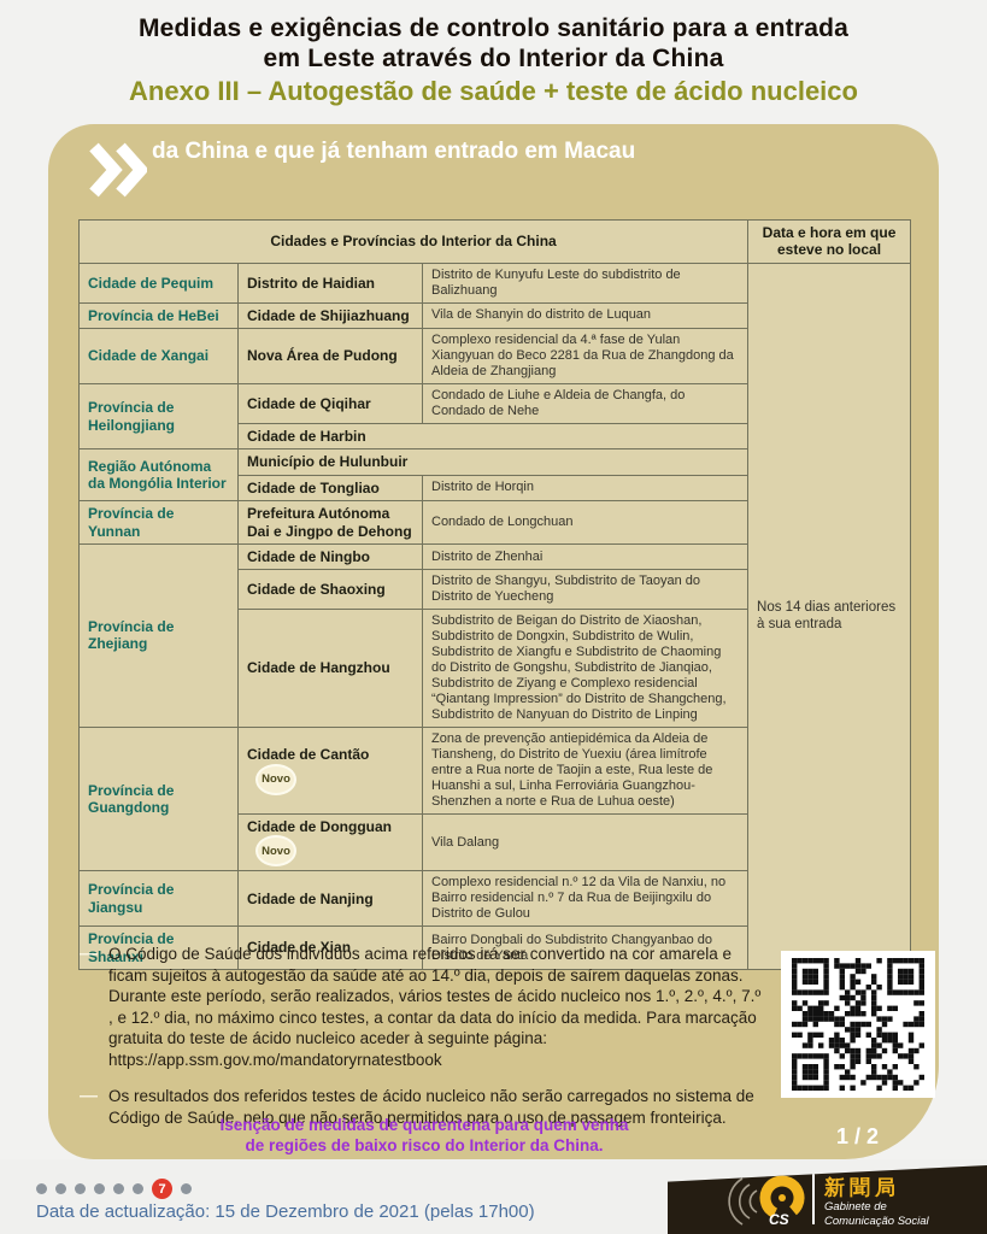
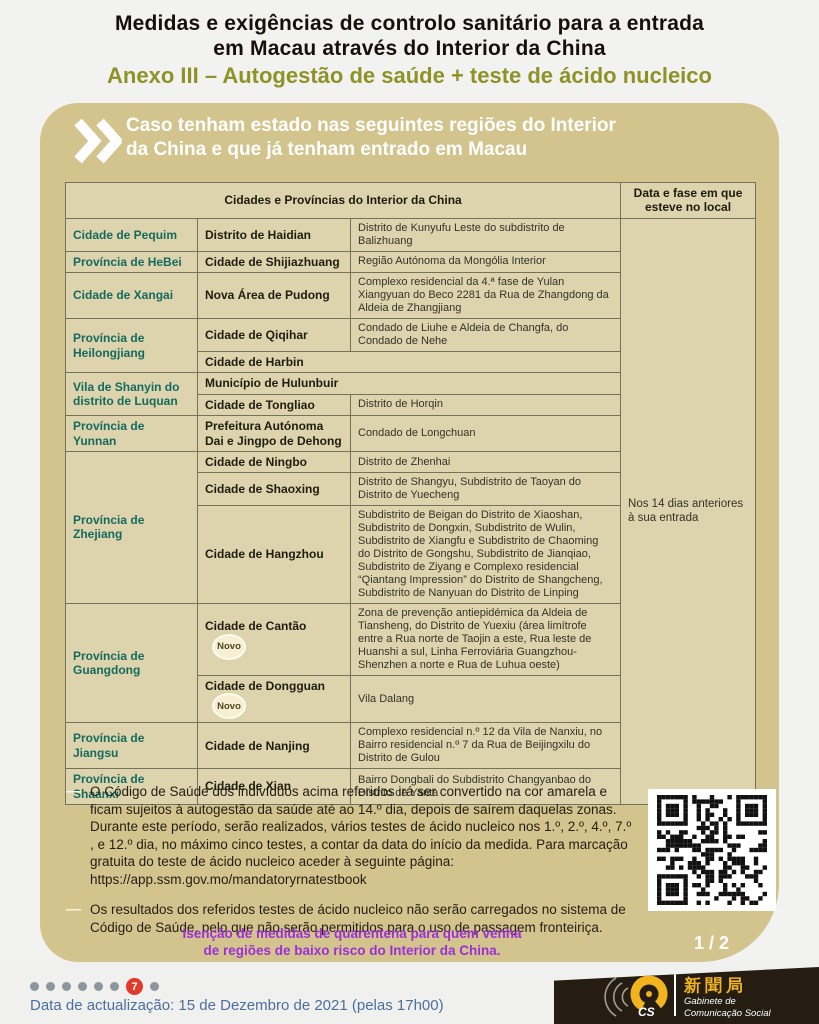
  Medidas e exigências de controlo sanitário para a entrada
- em Leste através do Interior da China
+ em Macau através do Interior da China
  Anexo III – Autogestão de saúde + teste de ácido nucleico
+ Caso tenham estado nas seguintes regiões do Interior
  da China e que já tenham entrado em Macau
- Cidades e Províncias do Interior da China	Data e hora em que esteve no local
+ Cidades e Províncias do Interior da China	Data e fase em que esteve no local
  Cidade de Pequim	Distrito de Haidian	Distrito de Kunyufu Leste do subdistrito de Balizhuang	Nos 14 dias anteriores à sua entrada
- Província de HeBei	Cidade de Shijiazhuang	Vila de Shanyin do distrito de Luquan
+ Província de HeBei	Cidade de Shijiazhuang	Região Autónoma da Mongólia Interior
  Cidade de Xangai	Nova Área de Pudong	Complexo residencial da 4.ª fase de Yulan Xiangyuan do Beco 2281 da Rua de Zhangdong da Aldeia de Zhangjiang
  Província de Heilongjiang	Cidade de Qiqihar	Condado de Liuhe e Aldeia de Changfa, do Condado de Nehe
  Cidade de Harbin
- Região Autónoma da Mongólia Interior	Município de Hulunbuir
+ Vila de Shanyin do distrito de Luquan	Município de Hulunbuir
  Cidade de Tongliao	Distrito de Horqin
  Província de Yunnan	Prefeitura Autónoma Dai e Jingpo de Dehong	Condado de Longchuan
  Província de Zhejiang	Cidade de Ningbo	Distrito de Zhenhai
  Cidade de Shaoxing	Distrito de Shangyu, Subdistrito de Taoyan do Distrito de Yuecheng
  Cidade de Hangzhou	Subdistrito de Beigan do Distrito de Xiaoshan, Subdistrito de Dongxin, Subdistrito de Wulin, Subdistrito de Xiangfu e Subdistrito de Chaoming do Distrito de Gongshu, Subdistrito de Jianqiao, Subdistrito de Ziyang e Complexo residencial “Qiantang Impression” do Distrito de Shangcheng, Subdistrito de Nanyuan do Distrito de Linping
  Província de Guangdong	Cidade de CantãoNovo	Zona de prevenção antiepidémica da Aldeia de Tiansheng, do Distrito de Yuexiu (área limítrofe entre a Rua norte de Taojin a este, Rua leste de Huanshi a sul, Linha Ferroviária Guangzhou-Shenzhen a norte e Rua de Luhua oeste)
  Cidade de DongguanNovo	Vila Dalang
  Província de Jiangsu	Cidade de Nanjing	Complexo residencial n.º 12 da Vila de Nanxiu, no Bairro residencial n.º 7 da Rua de Beijingxilu do Distrito de Gulou
  Província de Shaanxi	Cidade de Xian	Bairro Dongbali do Subdistrito Changyanbao do Distrito de Yanta
  —
  O Código de Saúde dos indivíduos acima referidos irá ser convertido na cor amarela e ficam sujeitos à autogestão da saúde até ao 14.º dia, depois de saírem daquelas zonas. Durante este período, serão realizados, vários testes de ácido nucleico nos 1.º, 2.º, 4.º, 7.º , e 12.º dia, no máximo cinco testes, a contar da data do início da medida. Para marcação gratuita do teste de ácido nucleico aceder à seguinte página: https://app.ssm.gov.mo/mandatoryrnatestbook
  —
  Os resultados dos referidos testes de ácido nucleico não serão carregados no sistema de Código de Saúde, pelo que não serão permitidos para o uso de passagem fronteiriça.
  Isenção de medidas de quarentena para quem venha
  de regiões de baixo risco do Interior da China.
  1 / 2
  7
  Data de actualização: 15 de Dezembro de 2021 (pelas 17h00)
  CS
  新聞局
  Gabinete de
  Comunicação Social
